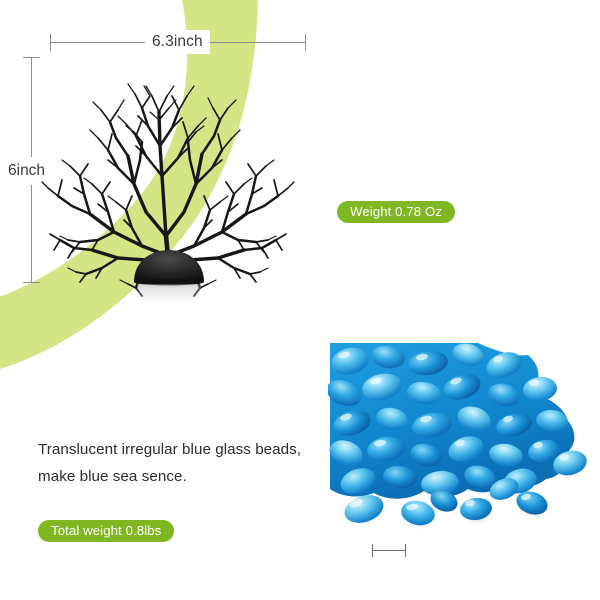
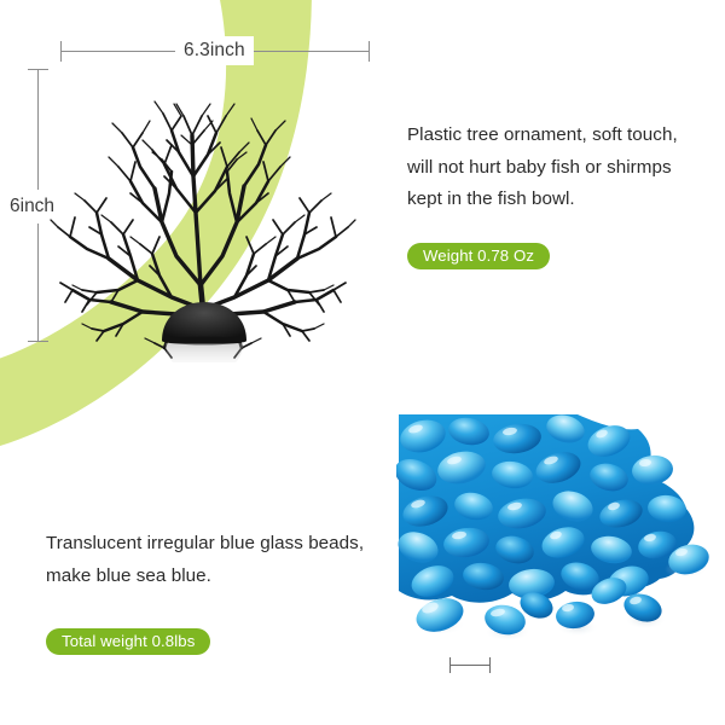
  6.3inch
  6inch
+ Plastic tree ornament, soft touch, will not hurt baby fish or shirmps kept in the fish bowl.
  Weight 0.78 Oz
- Translucent irregular blue glass beads, make blue sea sence.
+ Translucent irregular blue glass beads, make blue sea blue.
  Total weight 0.8lbs
